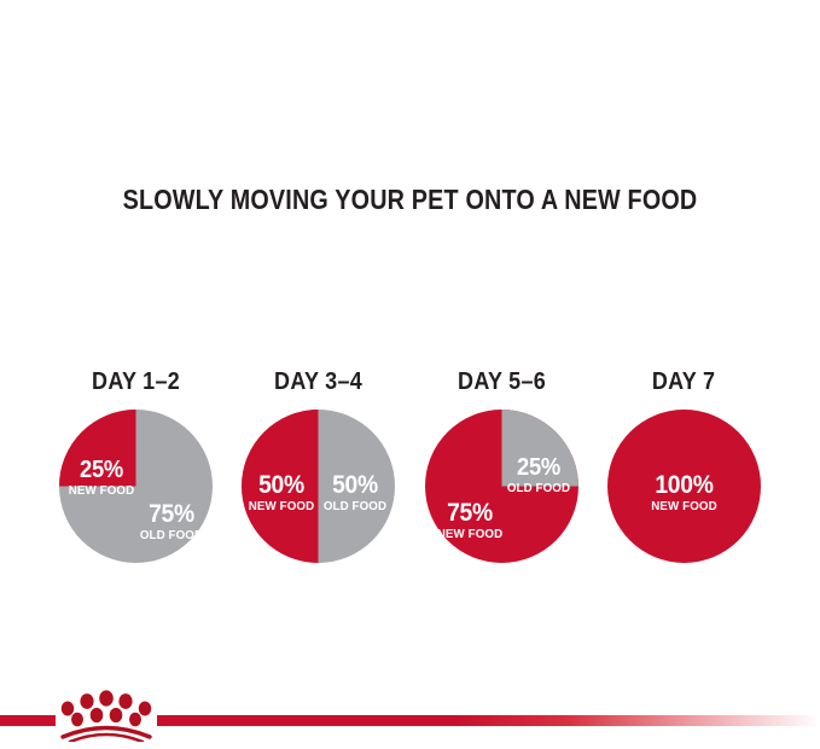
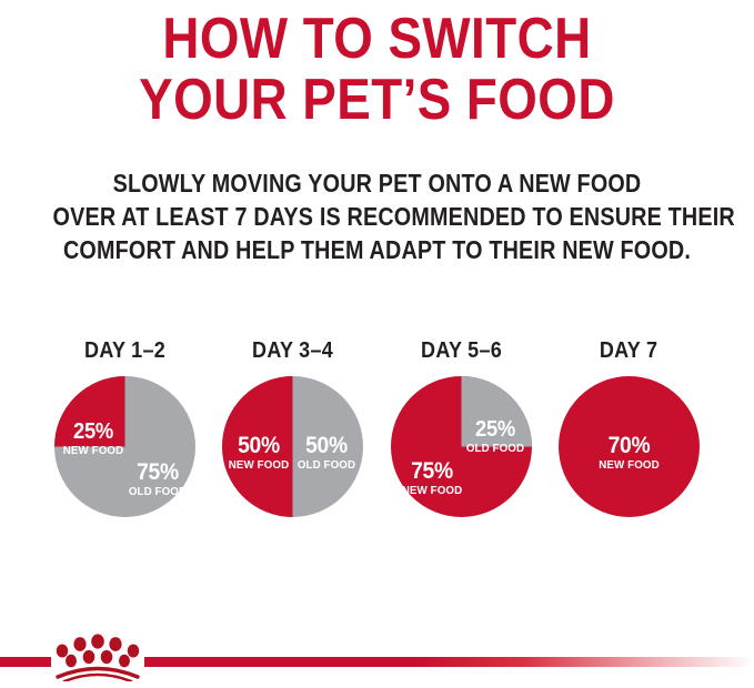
+ HOW TO SWITCH
+ YOUR PET’S FOOD
  SLOWLY MOVING YOUR PET ONTO A NEW FOOD
+ OVER AT LEAST 7 DAYS IS RECOMMENDED TO ENSURE THEIR
+ COMFORT AND HELP THEM ADAPT TO THEIR NEW FOOD.
  DAY 1–2
  25%
  NEW FOOD
  75%
  OLD FOOD
  DAY 3–4
  50%
  NEW FOOD
  50%
  OLD FOOD
  DAY 5–6
  25%
  OLD FOOD
  75%
  NEW FOOD
  DAY 7
- 100%
+ 70%
  NEW FOOD
